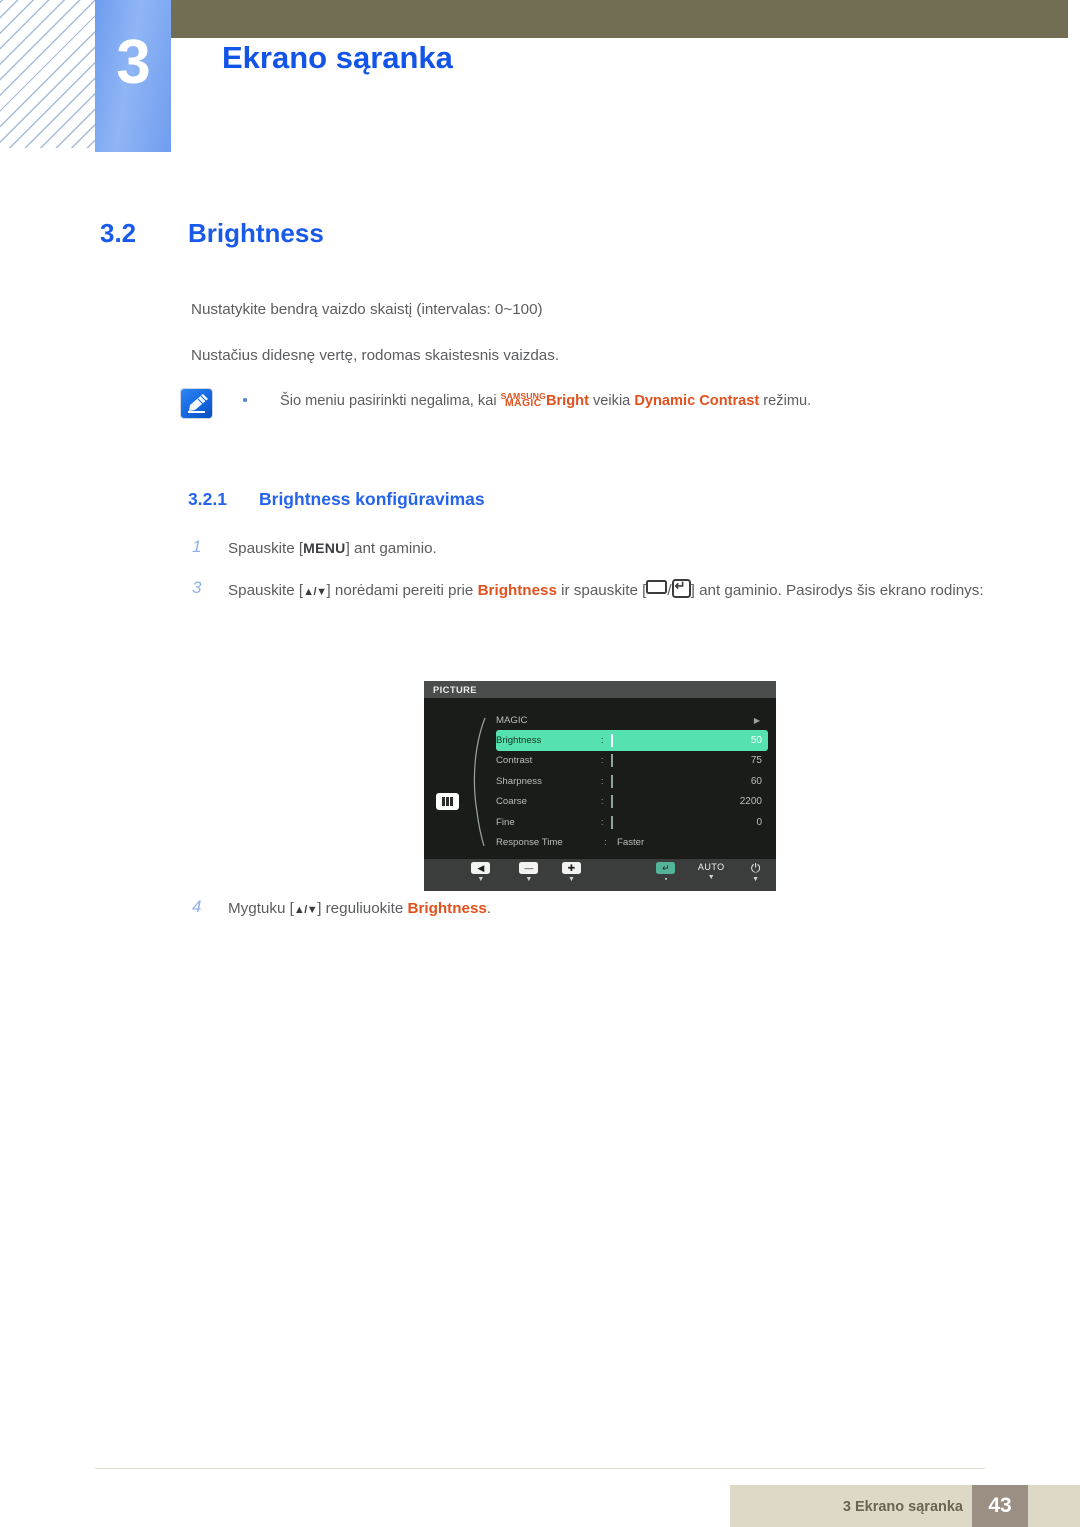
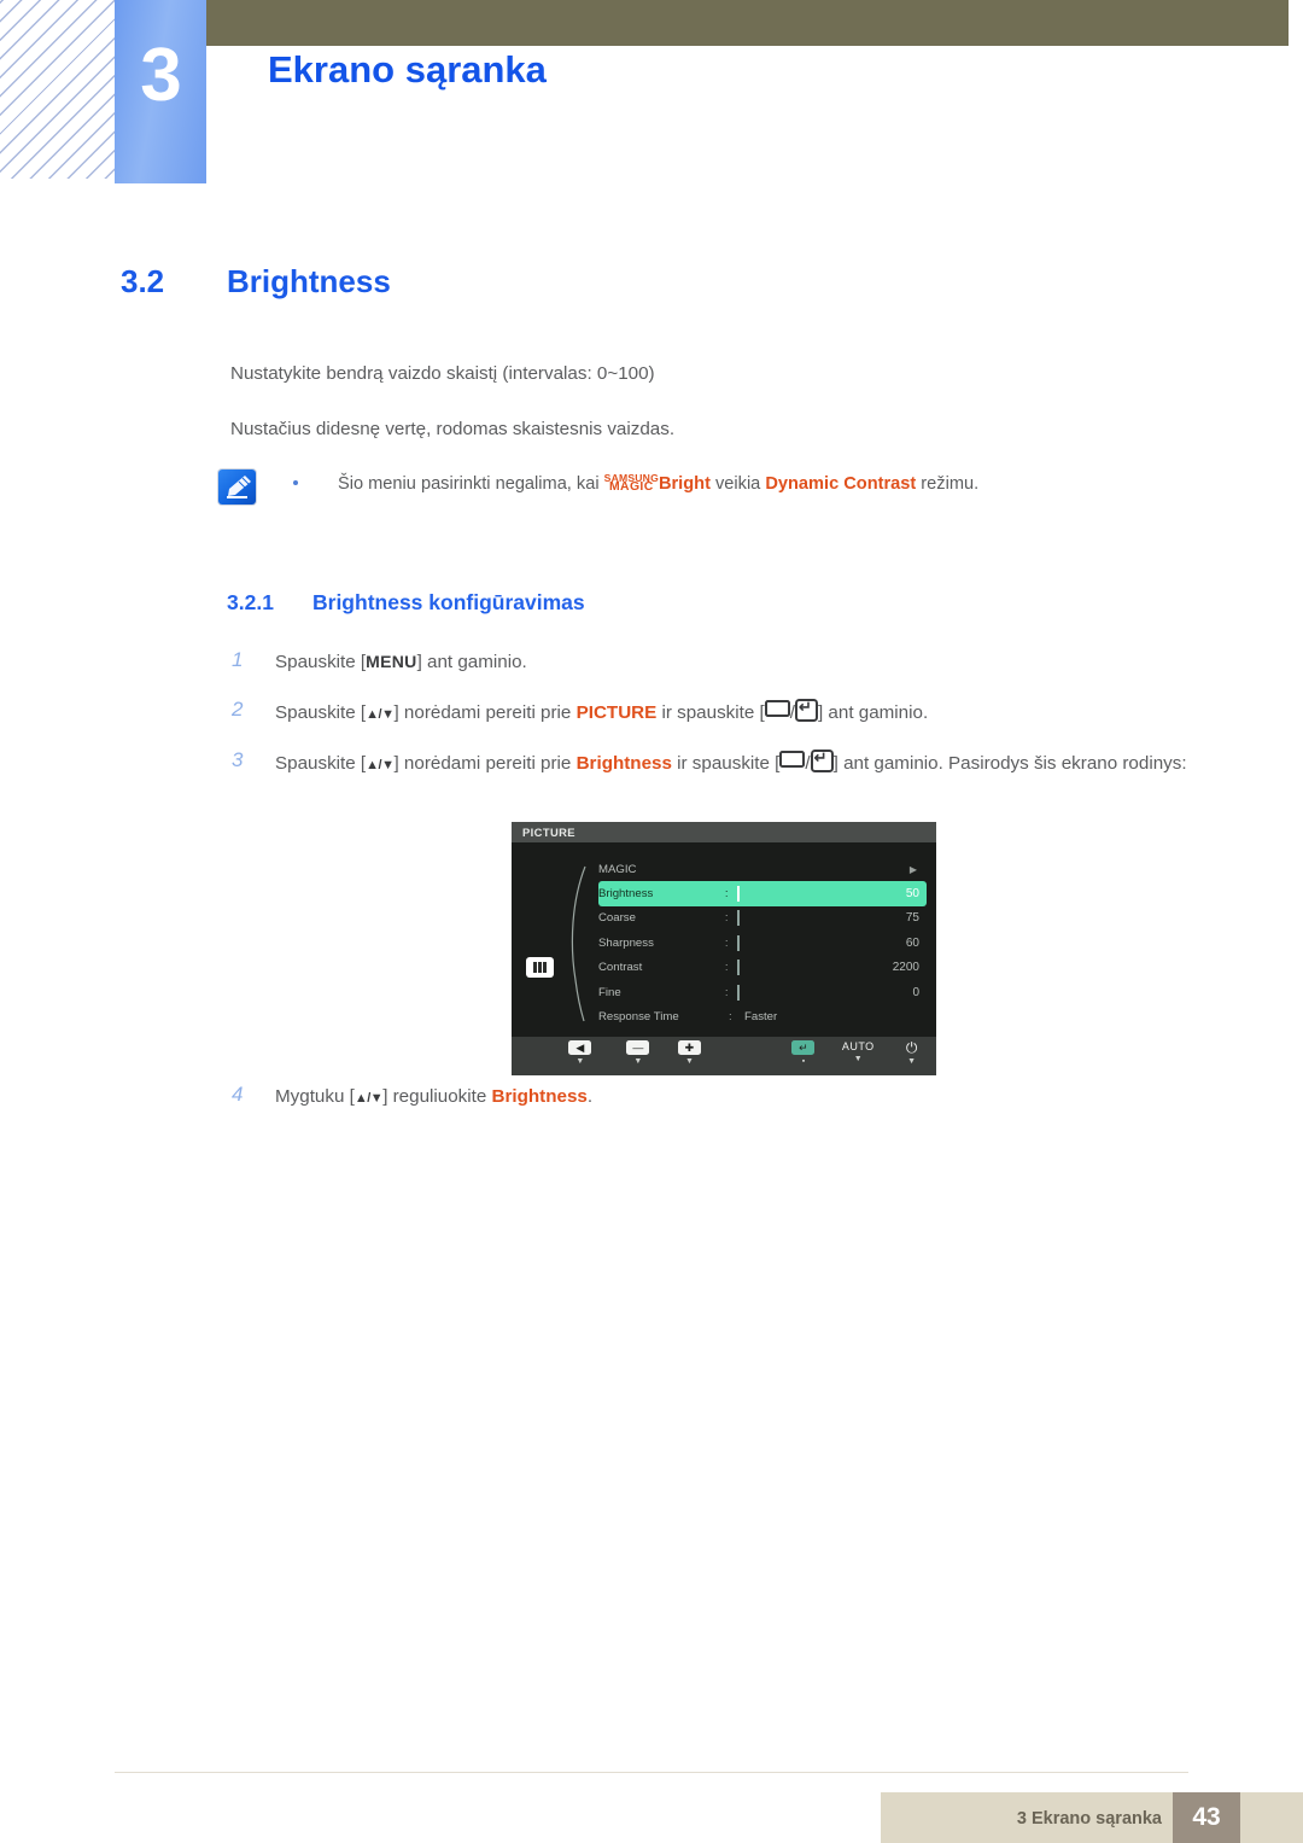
  3
  Ekrano sąranka
  3.2
  Brightness
  Nustatykite bendrą vaizdo skaistį (intervalas: 0~100)
  Nustačius didesnę vertę, rodomas skaistesnis vaizdas.
  Šio meniu pasirinkti negalima, kai
  SAMSUNG
  MAGIC
  Bright veikia Dynamic Contrast režimu.
  3.2.1
  Brightness konfigūravimas
  1
  Spauskite [MENU] ant gaminio.
+ 2
+ Spauskite [▲/▼] norėdami pereiti prie PICTURE ir spauskite [ / ] ant gaminio.
  3
  Spauskite [▲/▼] norėdami pereiti prie Brightness ir spauskite [ / ] ant gaminio. Pasirodys šis ekrano rodinys:
  PICTURE
  MAGIC
  ▶
  Brightness
  :
  50
- Contrast
+ Coarse
  :
  75
  Sharpness
  :
  60
- Coarse
+ Contrast
  :
  2200
  Fine
  :
  0
  Response Time
  :
  Faster
  ◀
  —
  ✚
  ↵
  AUTO
  ⏻
  4
  Mygtuku [▲/▼] reguliuokite Brightness.
  3 Ekrano sąranka
  43
